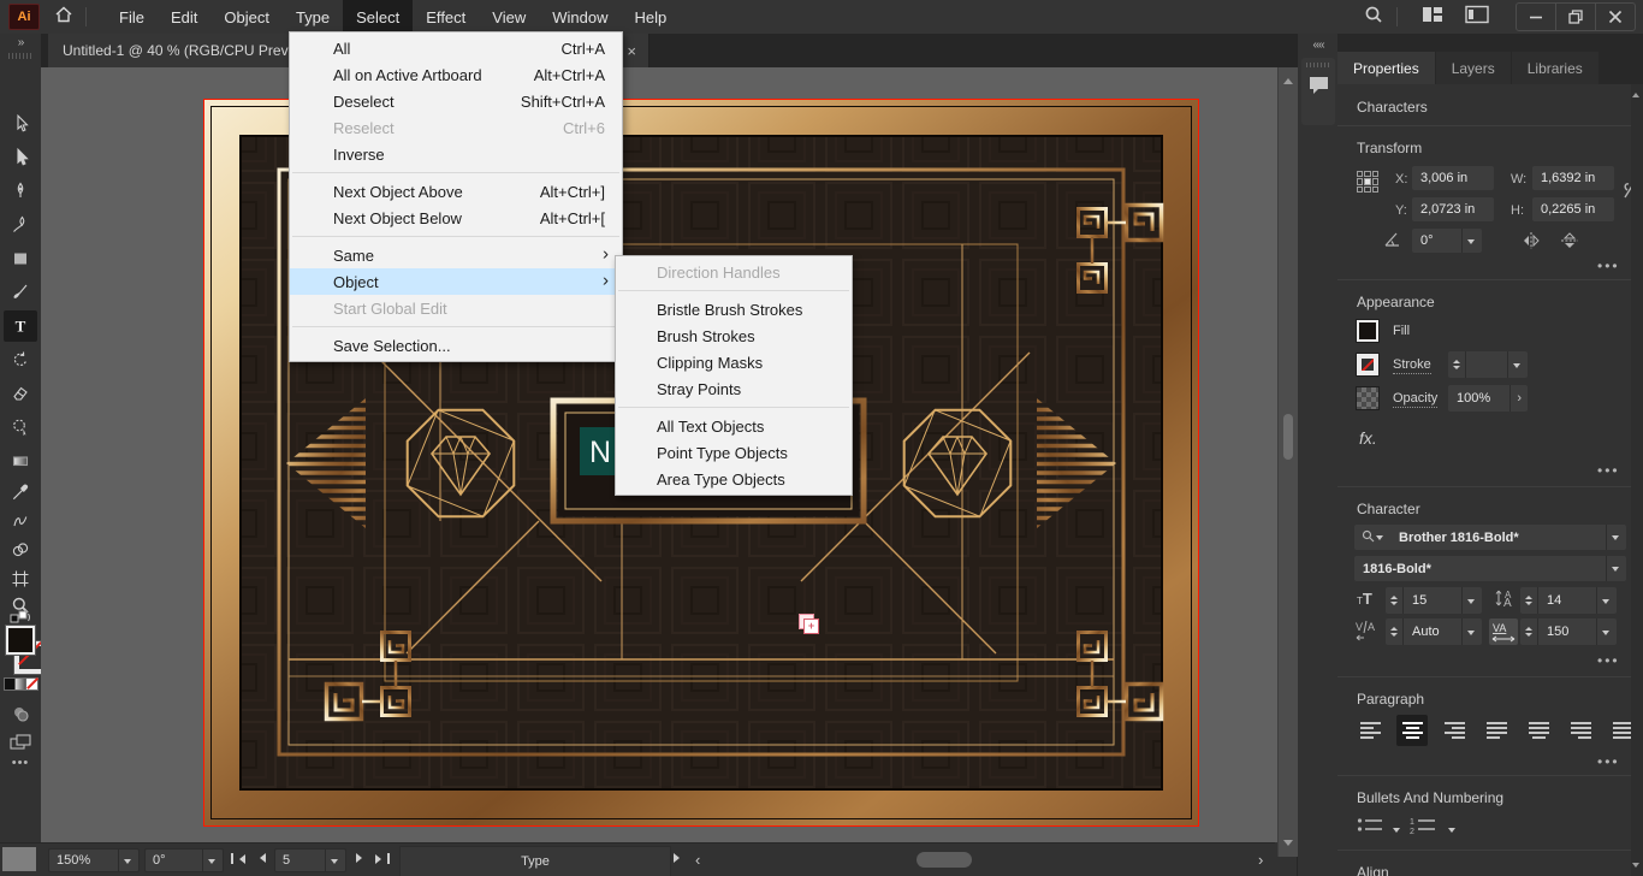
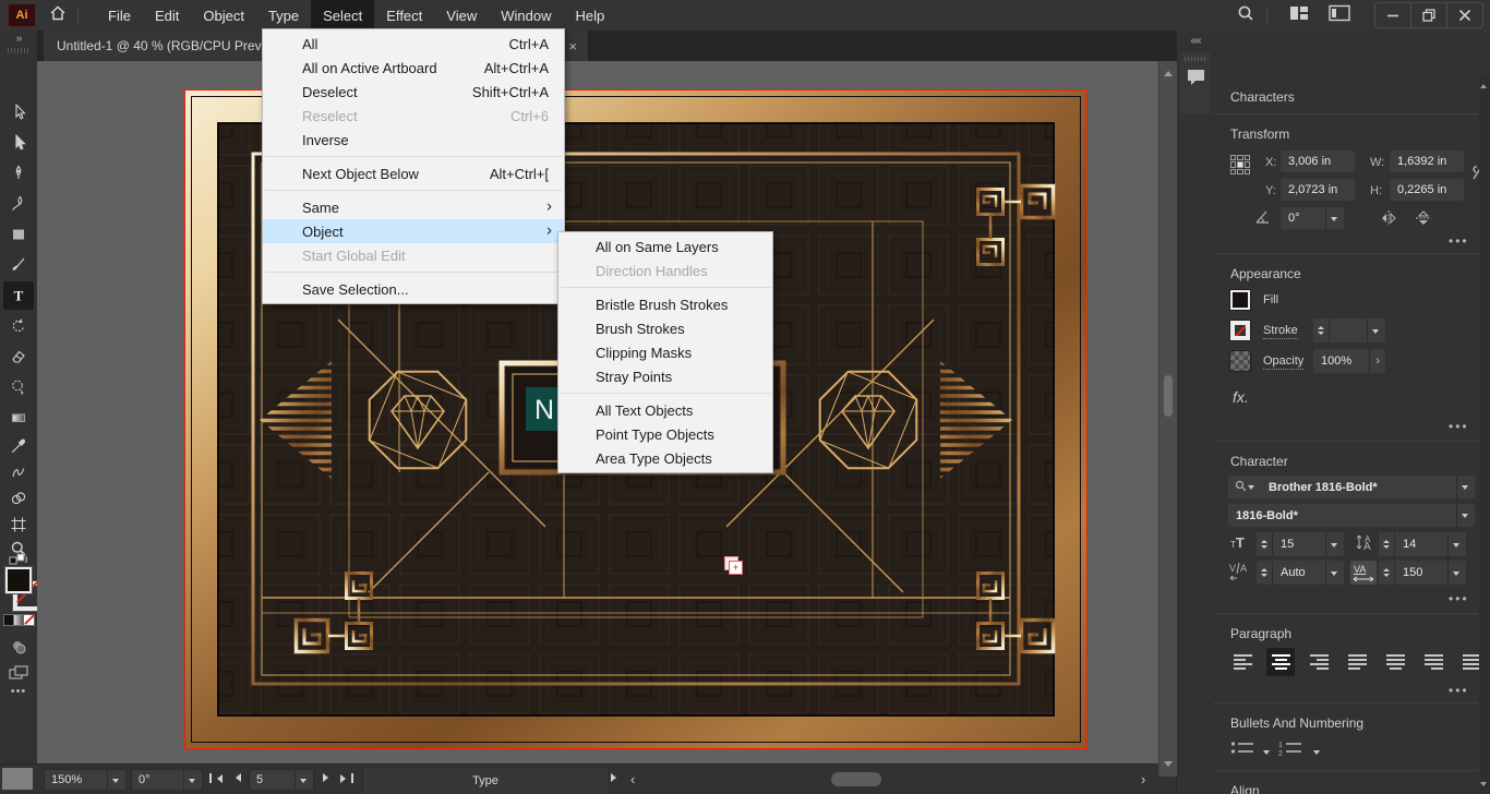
  Ai
  File
  Edit
  Object
  Type
  Select
  Effect
  View
  Window
  Help
  Untitled-1 @ 40 % (RGB/CPU Prev
  ×
  »
  T
  •••
  +
  ««
- Properties
- Layers
- Libraries
  Characters
  Transform
  X:
  3,006 in
  W:
  1,6392 in
  Y:
  2,0723 in
  H:
  0,2265 in
  0°
  •••
  Appearance
  Fill
  Stroke
  Opacity
  100%
  ›
  fx.
  •••
  Character
  Brother 1816-Bold*
  1816-Bold*
  TT
  15
  A
  A
  14
  V
  A
  Auto
  VA
  150
  •••
  Paragraph
  •••
  Bullets And Numbering
  Align
  150%
  0°
  5
  Type
  ‹
  ›
  All
  Ctrl+A
  All on Active Artboard
  Alt+Ctrl+A
  Deselect
  Shift+Ctrl+A
  Reselect
  Ctrl+6
  Inverse
- Next Object Above
- Alt+Ctrl+]
  Next Object Below
  Alt+Ctrl+[
  Same
  Object
  Start Global Edit
  Save Selection...
+ All on Same Layers
  Direction Handles
  Bristle Brush Strokes
  Brush Strokes
  Clipping Masks
  Stray Points
  All Text Objects
  Point Type Objects
  Area Type Objects
